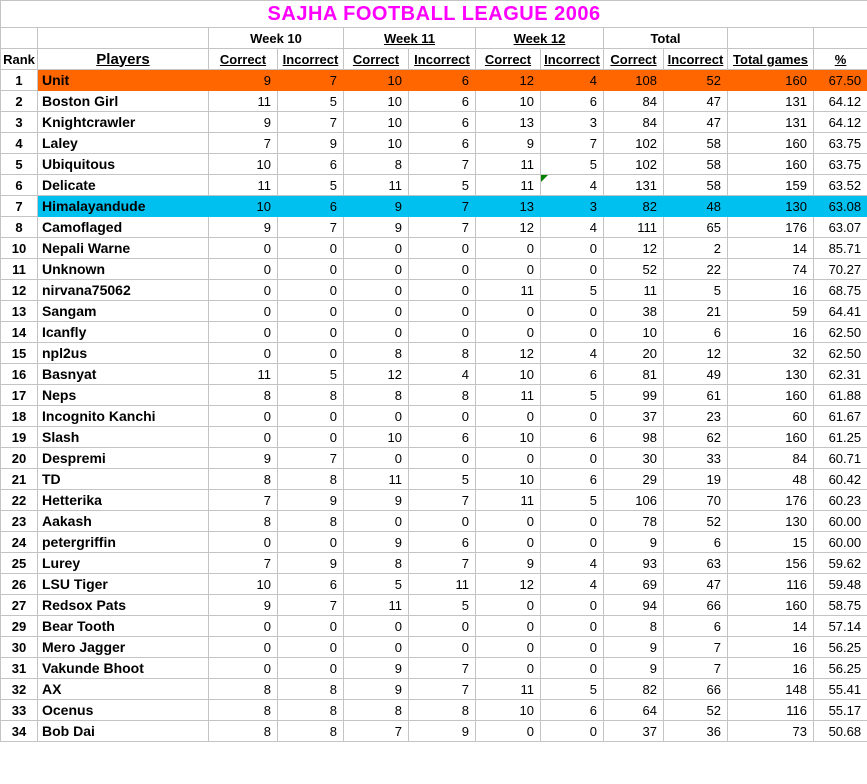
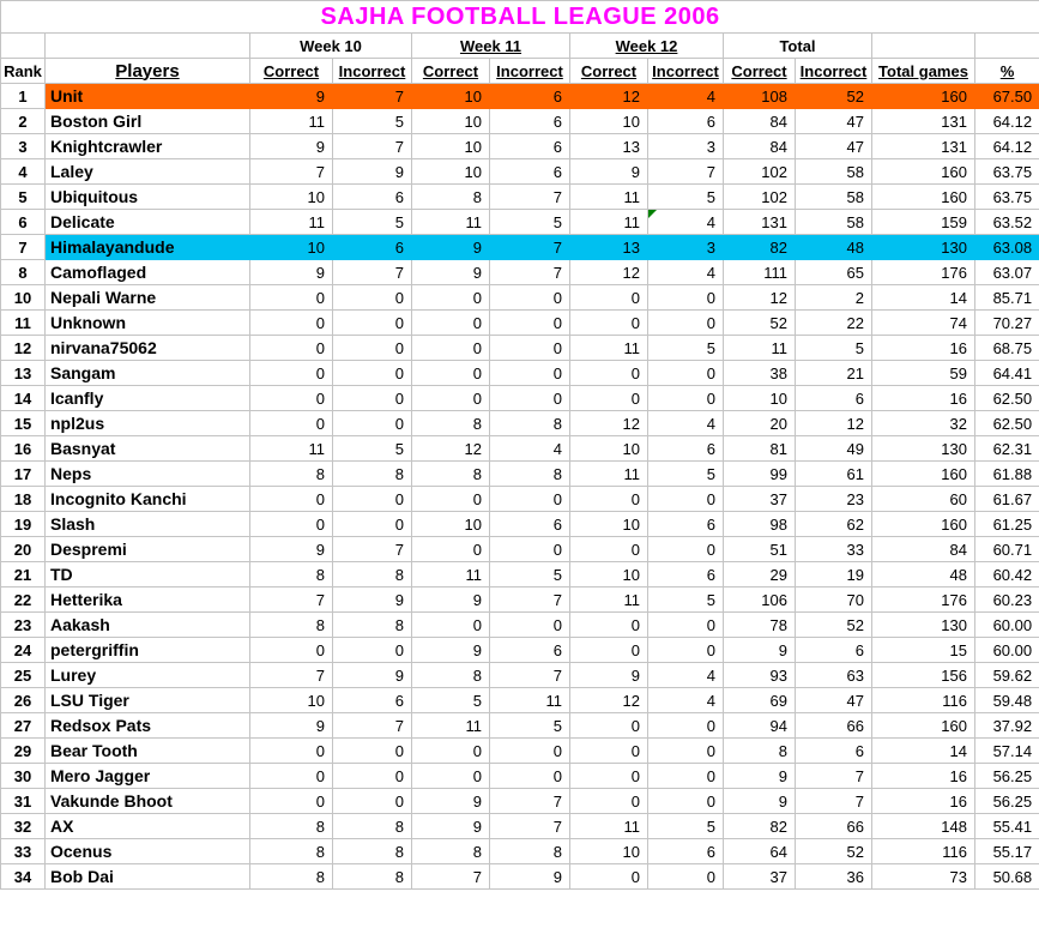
  SAJHA FOOTBALL LEAGUE 2006
  		Week 10	Week 11	Week 12	Total
  Rank	Players	Correct	Incorrect	Correct	Incorrect	Correct	Incorrect	Correct	Incorrect	Total games	%
  1	Unit	9	7	10	6	12	4	108	52	160	67.50
  2	Boston Girl	11	5	10	6	10	6	84	47	131	64.12
  3	Knightcrawler	9	7	10	6	13	3	84	47	131	64.12
  4	Laley	7	9	10	6	9	7	102	58	160	63.75
  5	Ubiquitous	10	6	8	7	11	5	102	58	160	63.75
  6	Delicate	11	5	11	5	11	4	131	58	159	63.52
  7	Himalayandude	10	6	9	7	13	3	82	48	130	63.08
  8	Camoflaged	9	7	9	7	12	4	111	65	176	63.07
  10	Nepali Warne	0	0	0	0	0	0	12	2	14	85.71
  11	Unknown	0	0	0	0	0	0	52	22	74	70.27
  12	nirvana75062	0	0	0	0	11	5	11	5	16	68.75
  13	Sangam	0	0	0	0	0	0	38	21	59	64.41
  14	Icanfly	0	0	0	0	0	0	10	6	16	62.50
  15	npl2us	0	0	8	8	12	4	20	12	32	62.50
  16	Basnyat	11	5	12	4	10	6	81	49	130	62.31
  17	Neps	8	8	8	8	11	5	99	61	160	61.88
  18	Incognito Kanchi	0	0	0	0	0	0	37	23	60	61.67
  19	Slash	0	0	10	6	10	6	98	62	160	61.25
- 20	Despremi	9	7	0	0	0	0	30	33	84	60.71
+ 20	Despremi	9	7	0	0	0	0	51	33	84	60.71
  21	TD	8	8	11	5	10	6	29	19	48	60.42
  22	Hetterika	7	9	9	7	11	5	106	70	176	60.23
  23	Aakash	8	8	0	0	0	0	78	52	130	60.00
  24	petergriffin	0	0	9	6	0	0	9	6	15	60.00
  25	Lurey	7	9	8	7	9	4	93	63	156	59.62
  26	LSU Tiger	10	6	5	11	12	4	69	47	116	59.48
- 27	Redsox Pats	9	7	11	5	0	0	94	66	160	58.75
+ 27	Redsox Pats	9	7	11	5	0	0	94	66	160	37.92
  29	Bear Tooth	0	0	0	0	0	0	8	6	14	57.14
  30	Mero Jagger	0	0	0	0	0	0	9	7	16	56.25
  31	Vakunde Bhoot	0	0	9	7	0	0	9	7	16	56.25
  32	AX	8	8	9	7	11	5	82	66	148	55.41
  33	Ocenus	8	8	8	8	10	6	64	52	116	55.17
  34	Bob Dai	8	8	7	9	0	0	37	36	73	50.68
